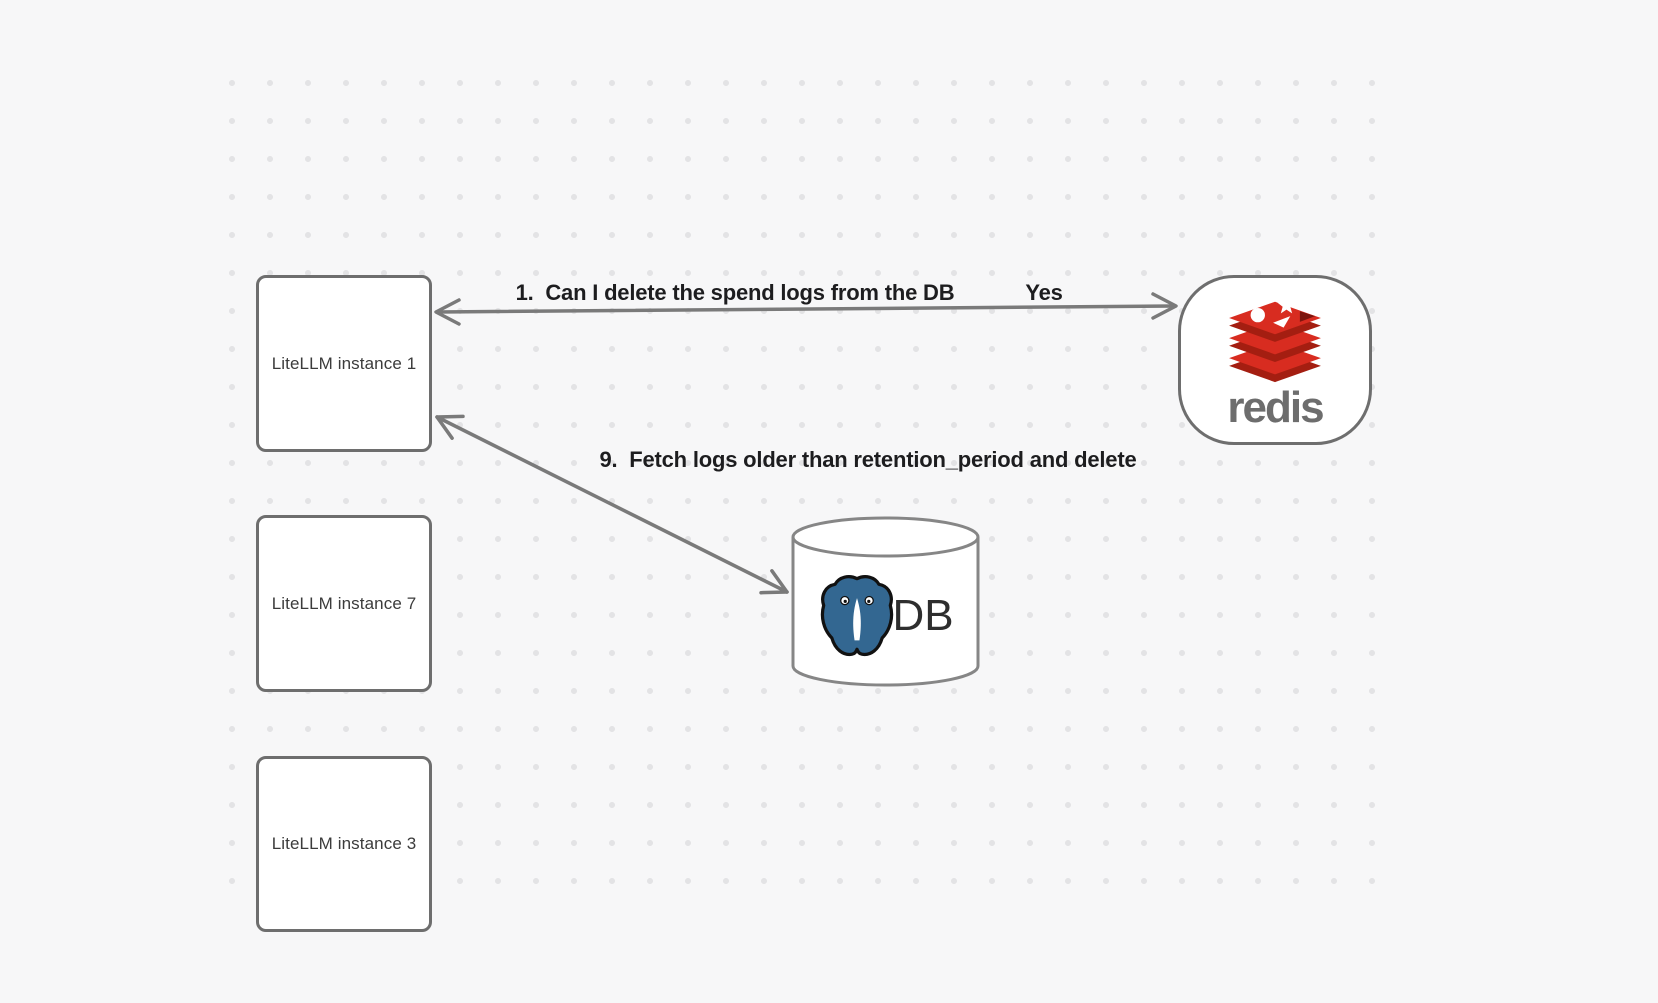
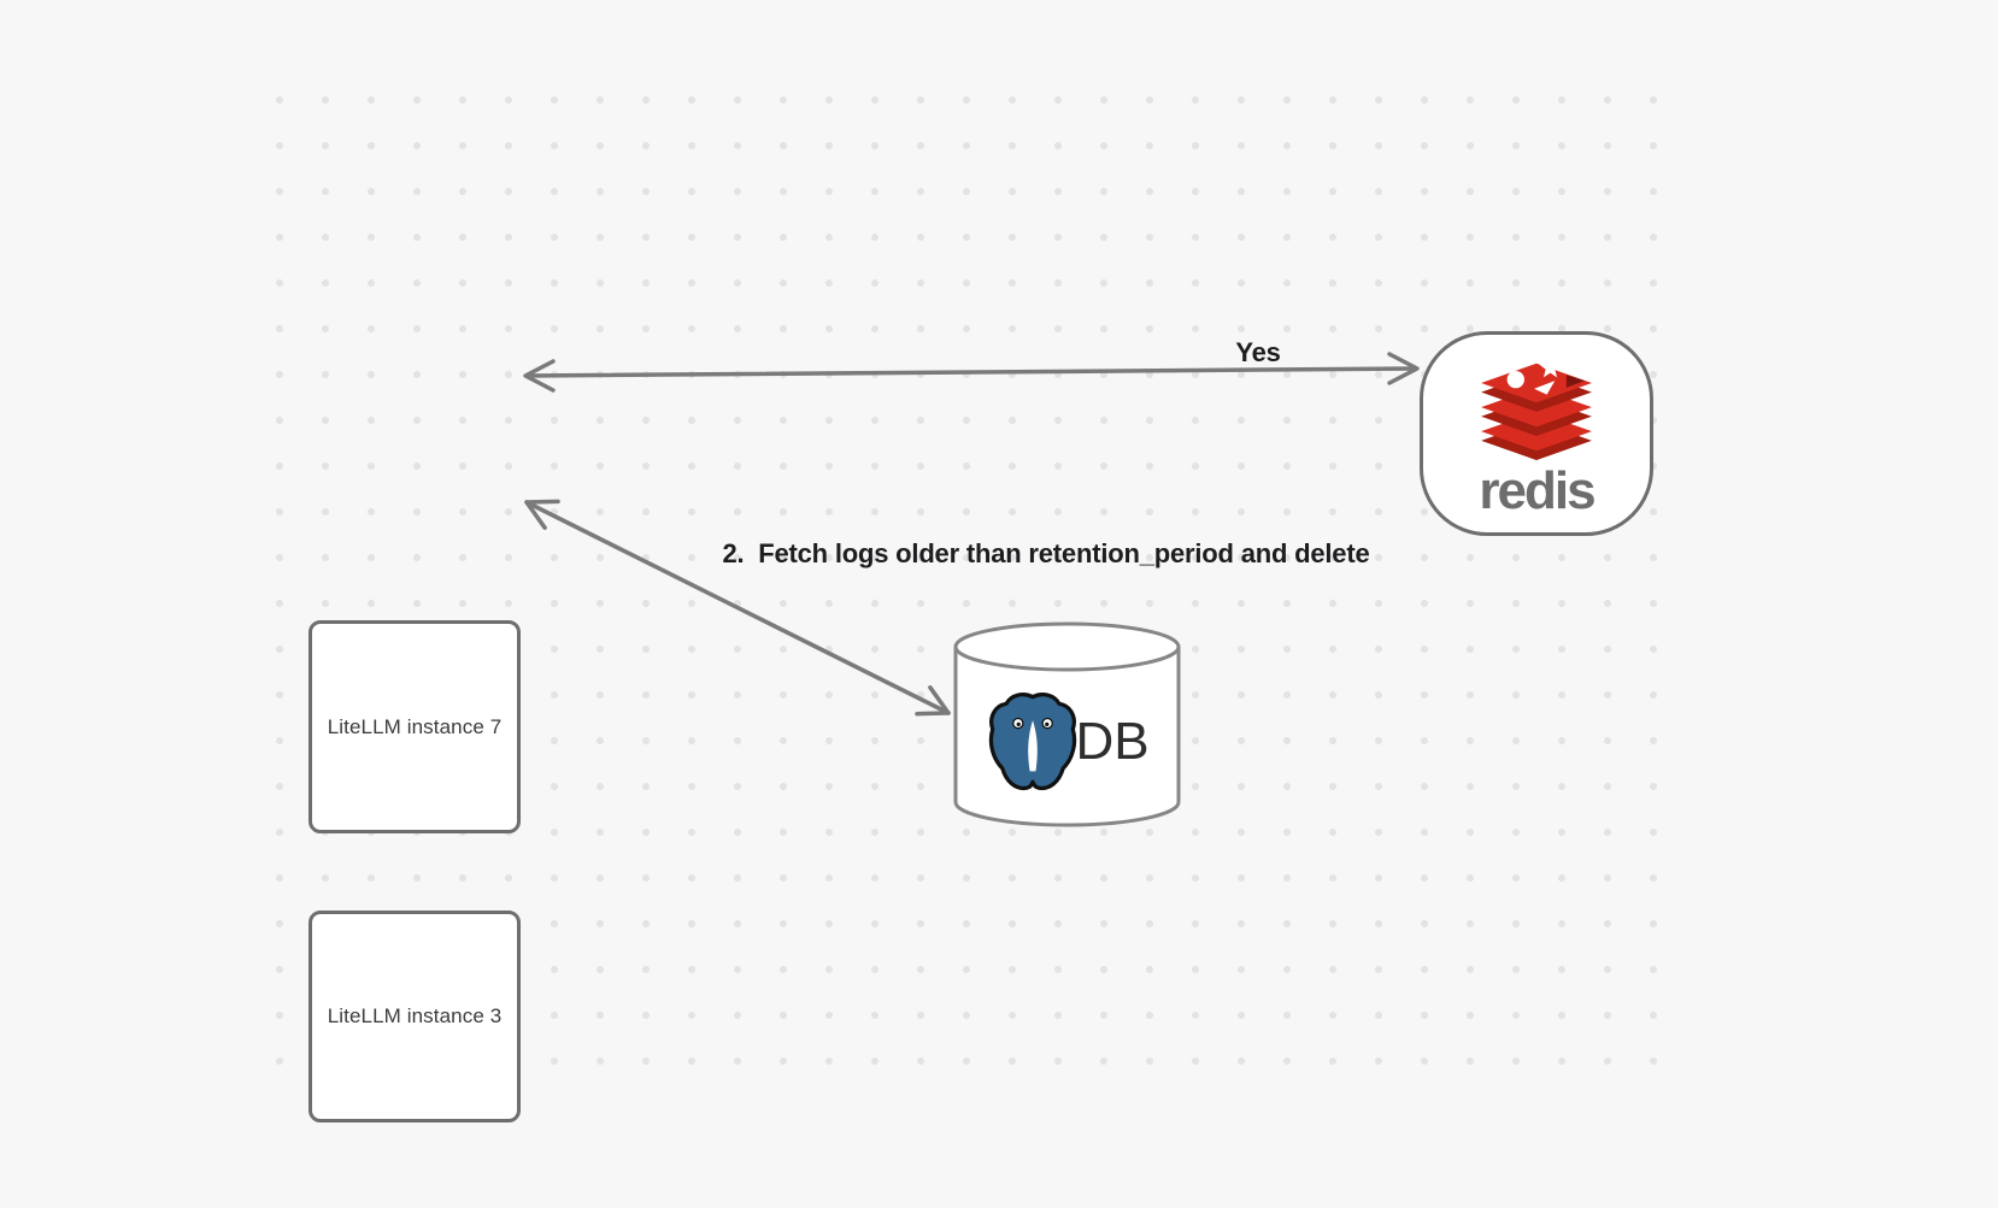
- LiteLLM instance 1
  LiteLLM instance 7
  LiteLLM instance 3
  redis
  DB
- 1. Can I delete the spend logs from the DB
  Yes
- 9. Fetch logs older than retention_period and delete
+ 2. Fetch logs older than retention_period and delete
